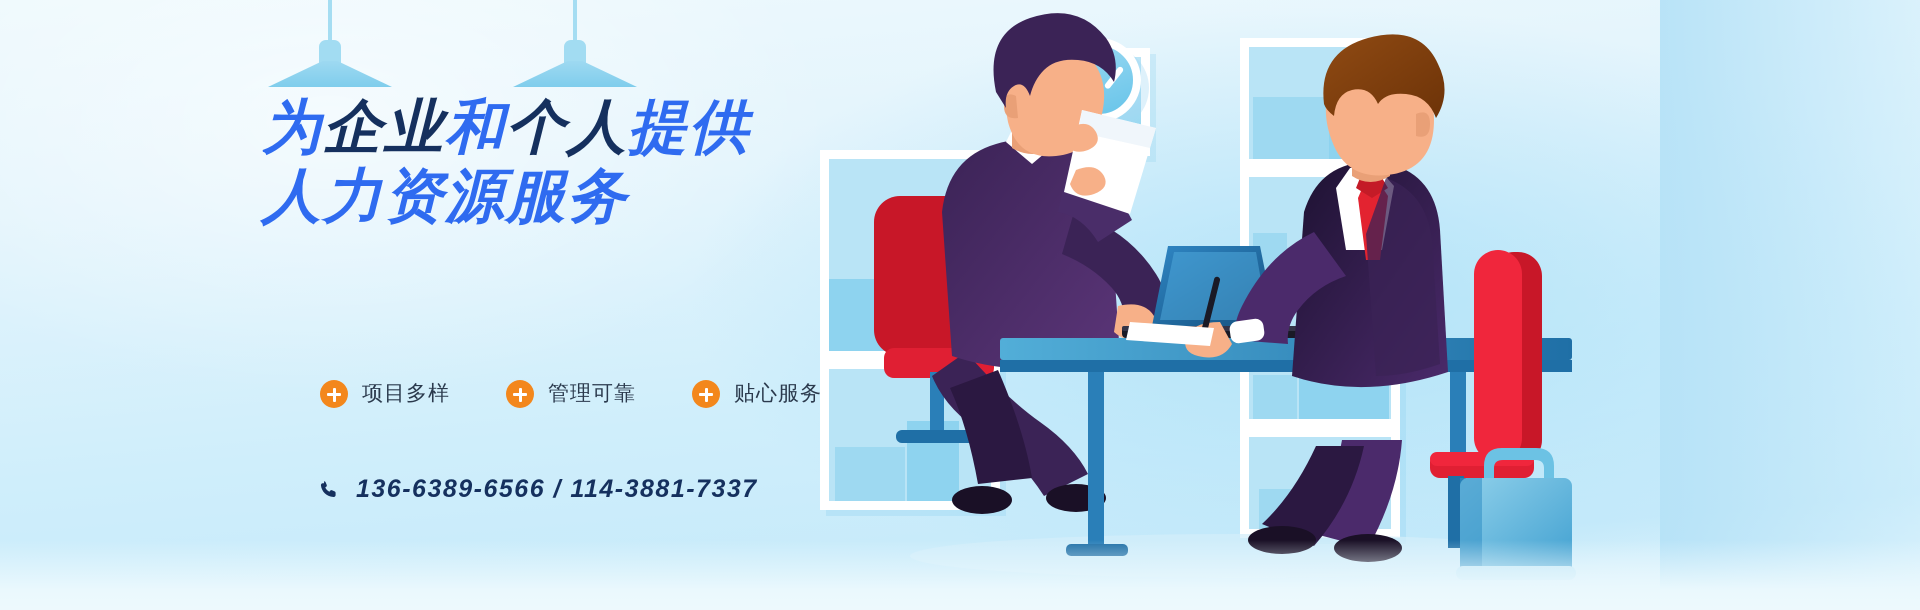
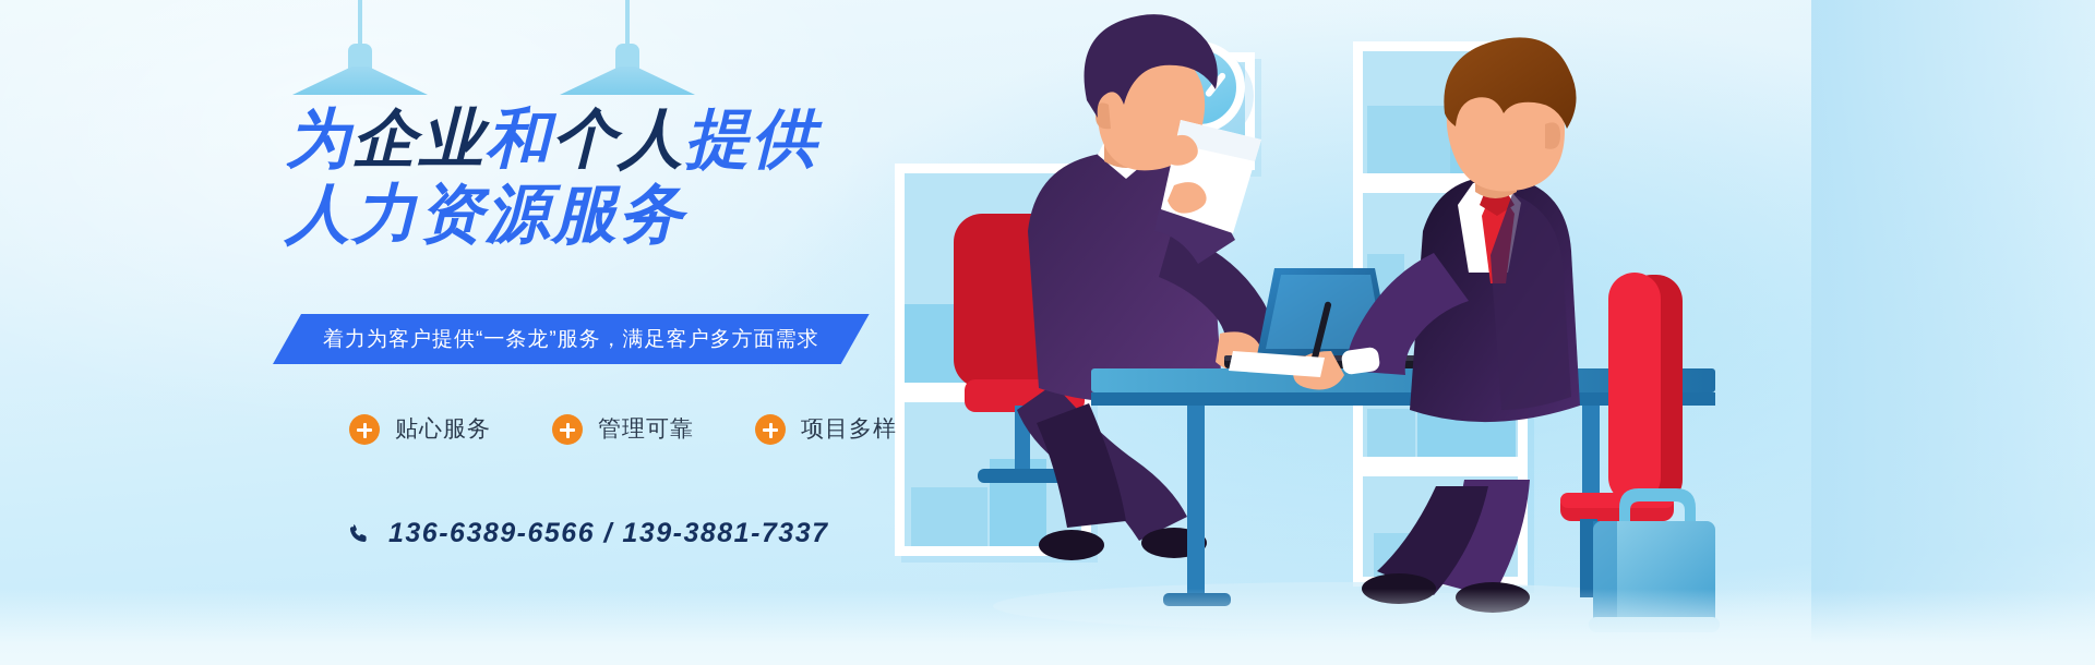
  为企业和个人提供
  人力资源服务
+ 着力为客户提供“一条龙”服务，满足客户多方面需求
- 项目多样
+ 贴心服务
  管理可靠
- 贴心服务
+ 项目多样
- 136-6389-6566 / 114-3881-7337
+ 136-6389-6566 / 139-3881-7337
